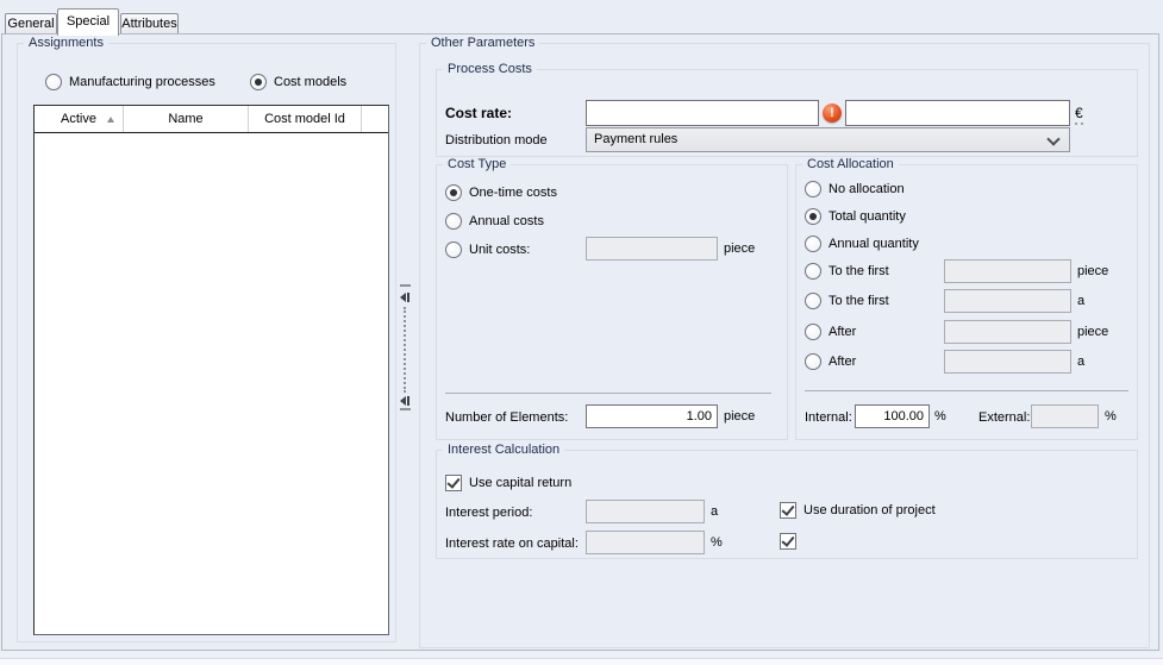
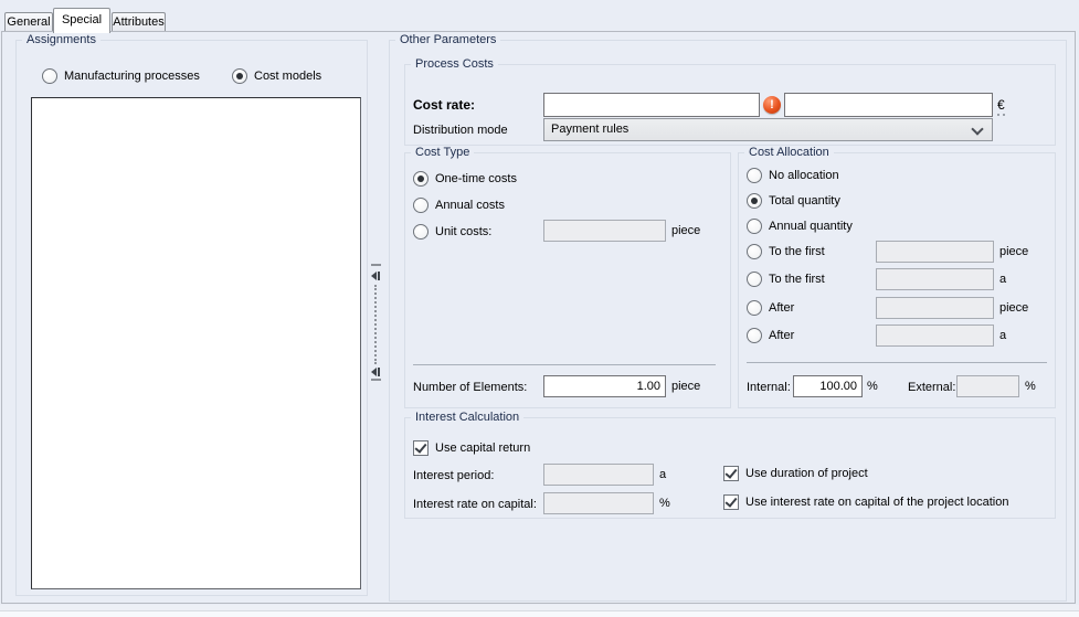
  General
  Special
  Attributes
  Assignments
  Manufacturing processes
  Cost models
- Active
- Name
- Cost model Id
  Other Parameters
  Process Costs
  Cost rate:
  !
  €
  Distribution mode
  Payment rules
  Cost Type
  One-time costs
  Annual costs
  Unit costs:
  piece
  Number of Elements:
  1.00
  piece
  Cost Allocation
  No allocation
  Total quantity
  Annual quantity
  To the first
  piece
  To the first
  a
  After
  piece
  After
  a
  Internal:
  100.00
  %
  External:
  %
  Interest Calculation
  Use capital return
  Interest period:
  a
  Use duration of project
  Interest rate on capital:
  %
+ Use interest rate on capital of the project location
